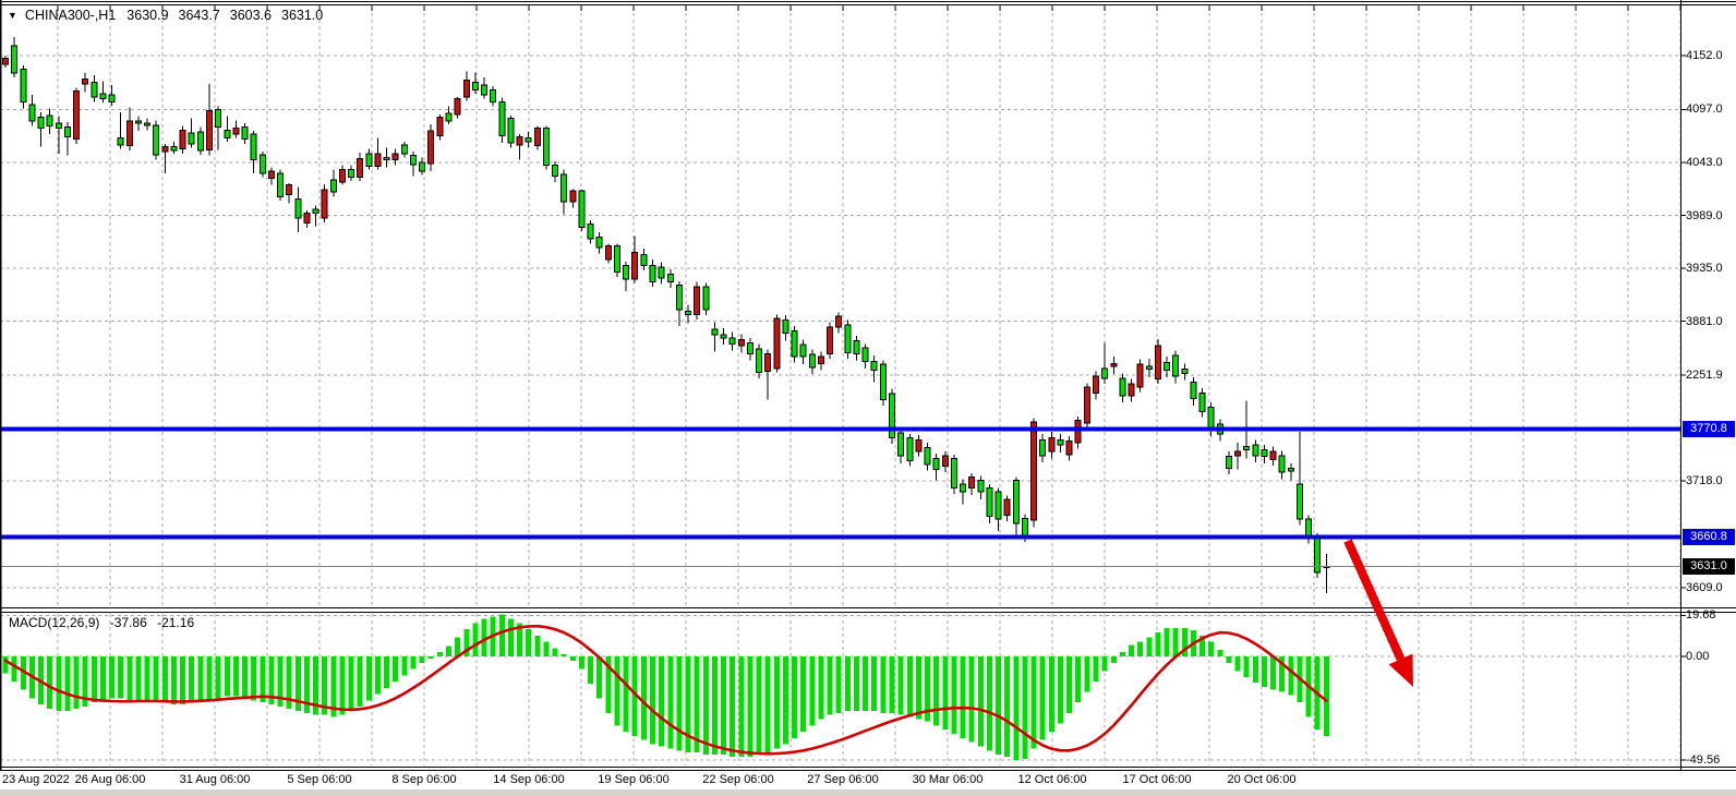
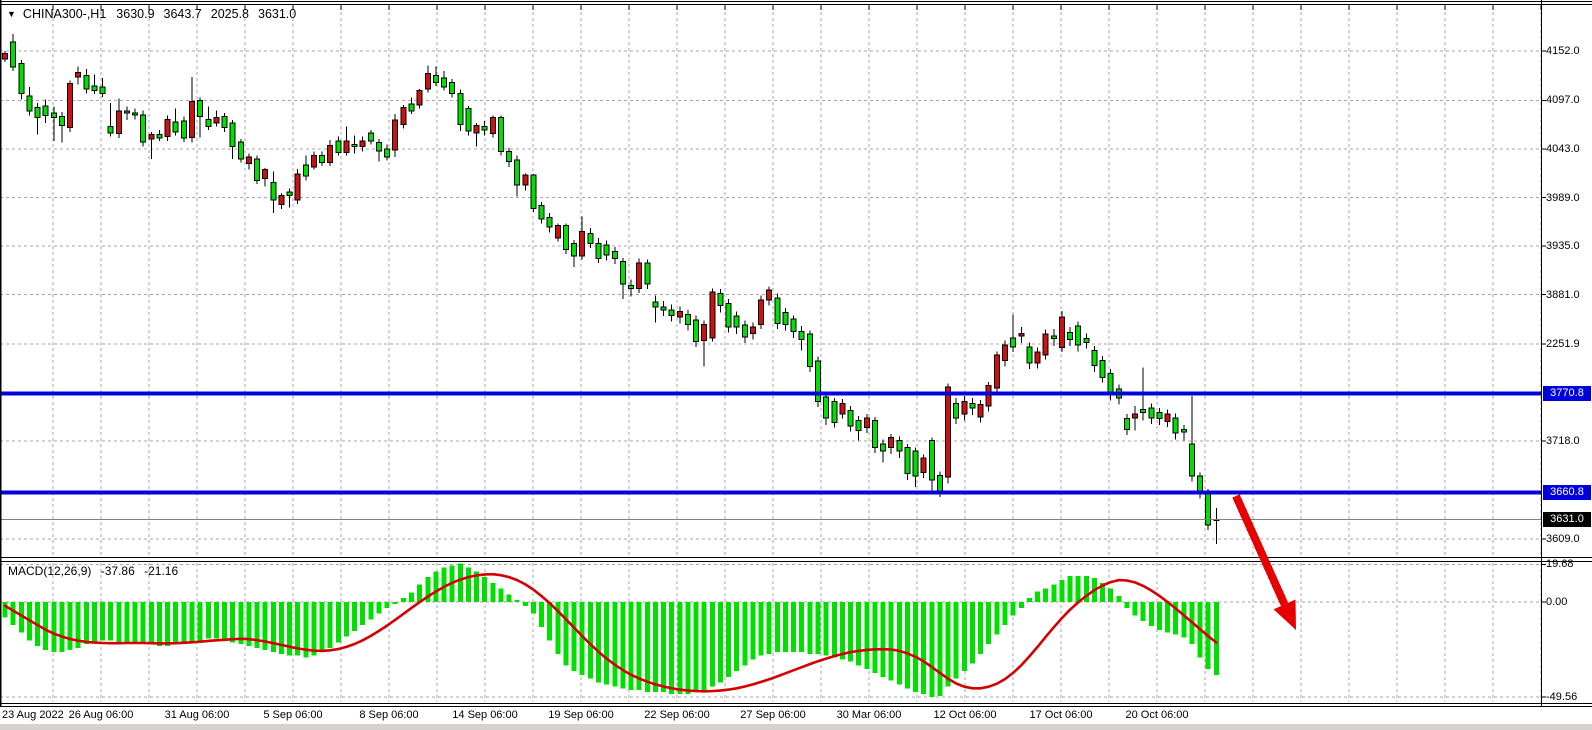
  ▼
  CHINA300-,H1
  3630.9
  3643.7
- 3603.6
+ 2025.8
  3631.0
  MACD(12,26,9) -37.86 -21.16
  4152.0
  4097.0
  4043.0
  3989.0
  3935.0
  3881.0
  2251.9
  3718.0
  3609.0
  3770.8
  3660.8
  3631.0
  19.68
  0.00
  -49.56
  23 Aug 2022
  26 Aug 06:00
  31 Aug 06:00
  5 Sep 06:00
  8 Sep 06:00
  14 Sep 06:00
  19 Sep 06:00
  22 Sep 06:00
  27 Sep 06:00
  30 Mar 06:00
  12 Oct 06:00
  17 Oct 06:00
  20 Oct 06:00
